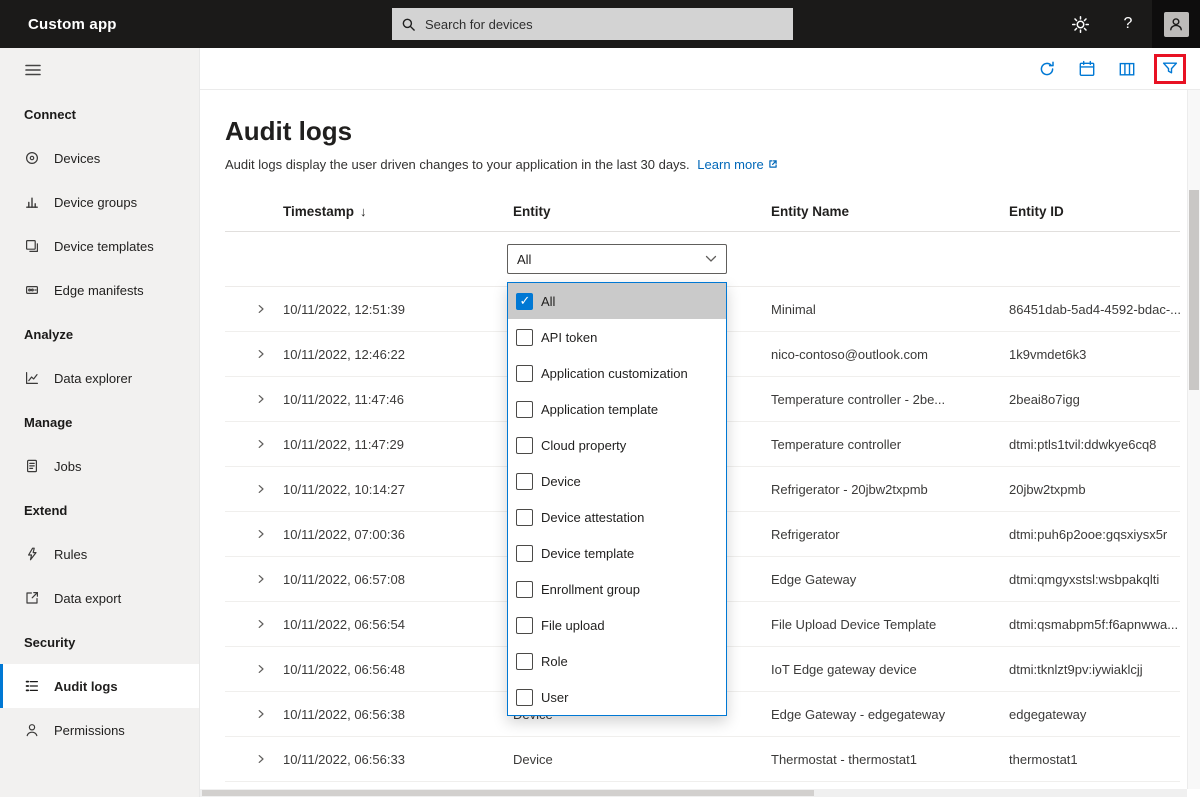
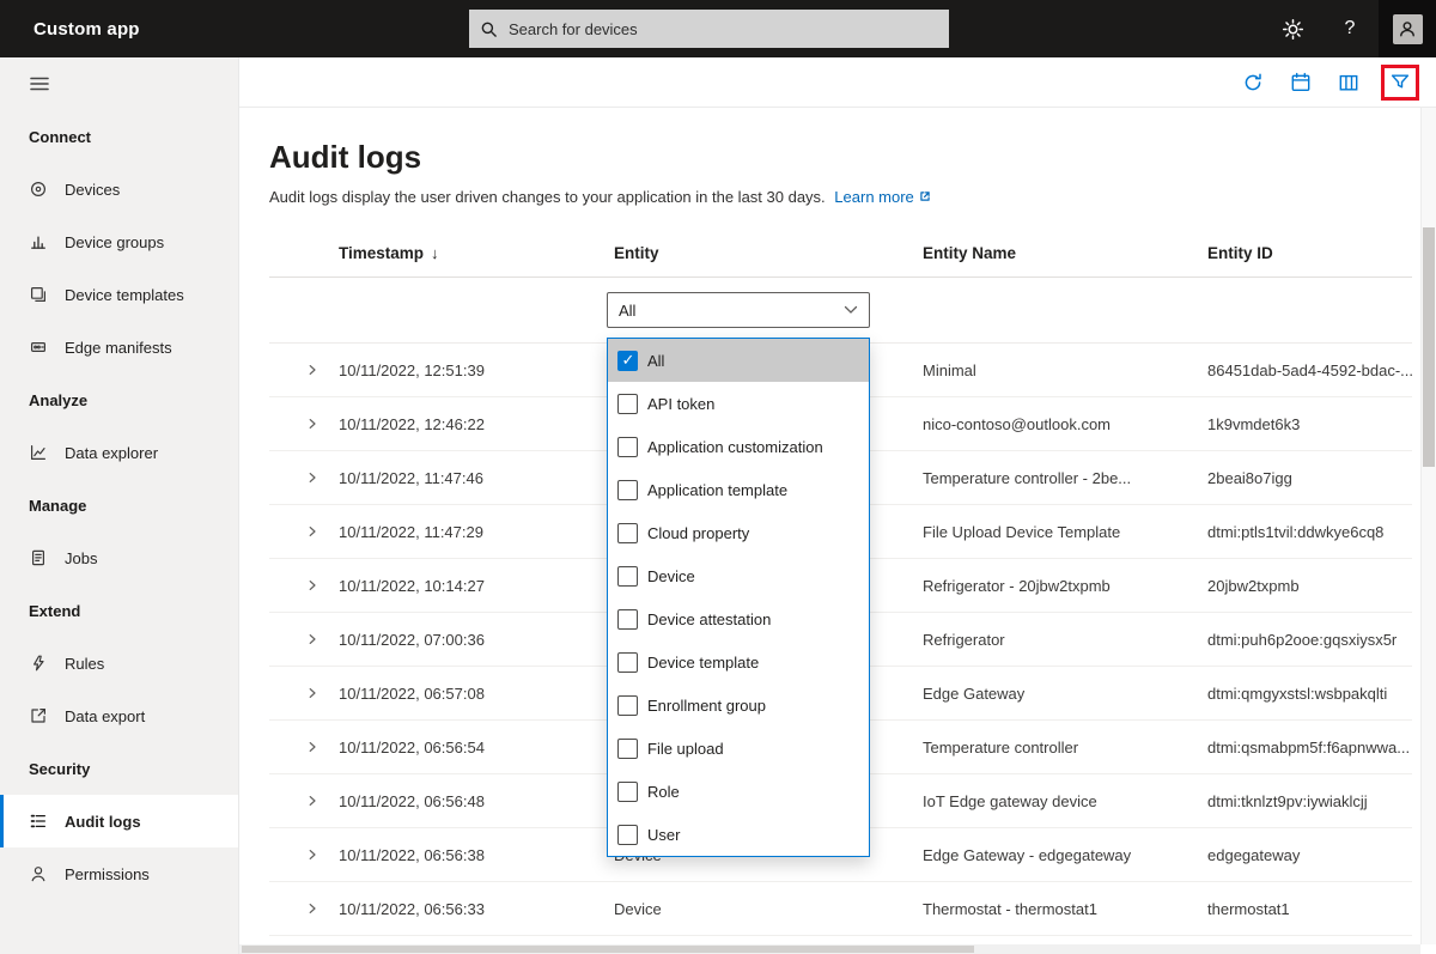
  Custom app
  Search for devices
  ?
  Connect
  Devices
  Device groups
  Device templates
  Edge manifests
  Analyze
  Data explorer
  Manage
  Jobs
  Extend
  Rules
  Data export
  Security
  Audit logs
  Permissions
  Audit logs
  Audit logs display the user driven changes to your application in the last 30 days. Learn more
  Timestamp
  ↓
  Entity
  Entity Name
  Entity ID
  All
  10/11/2022, 12:51:39
  Minimal
  86451dab-5ad4-4592-bdac-...
  10/11/2022, 12:46:22
  nico-contoso@outlook.com
  1k9vmdet6k3
  10/11/2022, 11:47:46
  Temperature controller - 2be...
  2beai8o7igg
  10/11/2022, 11:47:29
- Temperature controller
+ File Upload Device Template
  dtmi:ptls1tvil:ddwkye6cq8
  10/11/2022, 10:14:27
  Refrigerator - 20jbw2txpmb
  20jbw2txpmb
  10/11/2022, 07:00:36
  Refrigerator
  dtmi:puh6p2ooe:gqsxiysx5r
  10/11/2022, 06:57:08
  Edge Gateway
  dtmi:qmgyxstsl:wsbpakqlti
  10/11/2022, 06:56:54
- File Upload Device Template
+ Temperature controller
  dtmi:qsmabpm5f:f6apnwwa...
  10/11/2022, 06:56:48
  IoT Edge gateway device
  dtmi:tknlzt9pv:iywiaklcjj
  10/11/2022, 06:56:38
  Edge Gateway - edgegateway
  edgegateway
  10/11/2022, 06:56:33
  Device
  Thermostat - thermostat1
  thermostat1
  All
  API token
  Application customization
  Application template
  Cloud property
  Device
  Device attestation
  Device template
  Enrollment group
  File upload
  Role
  User
